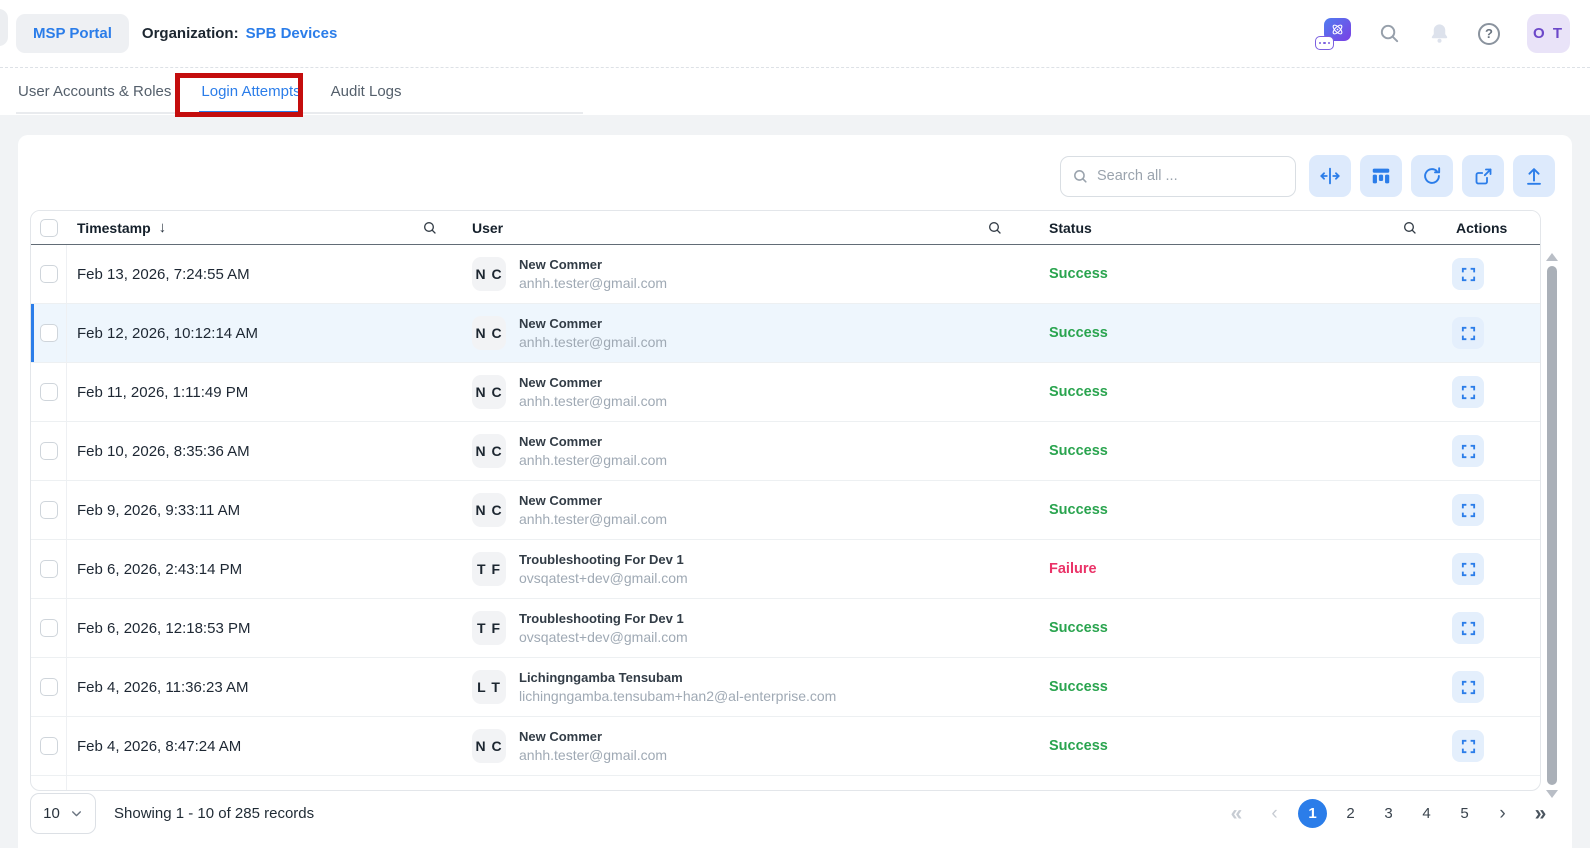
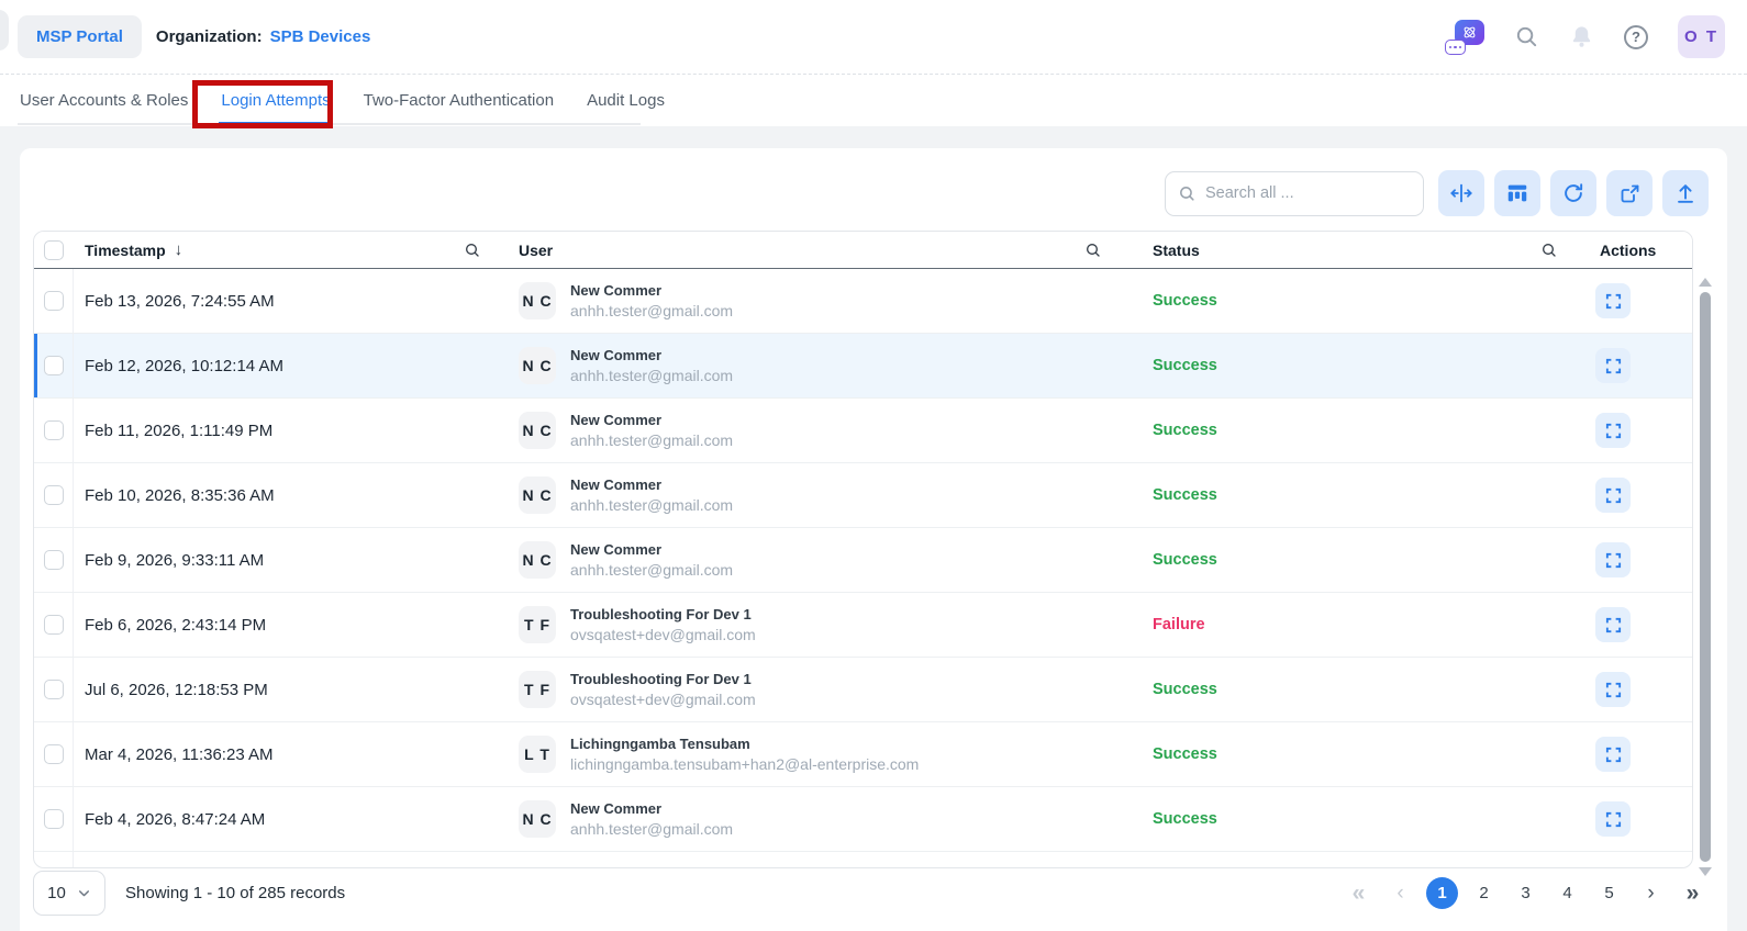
  MSP Portal
  Organization:
  SPB Devices
  ?
  O T
  User Accounts & Roles
  Login Attempts
+ Two-Factor Authentication
  Audit Logs
  Search all ...
  Timestamp
  ↓
  User
  Status
  Actions
  Feb 13, 2026, 7:24:55 AM
  N C
  New Commer
  anhh.tester@gmail.com
  Success
  Feb 12, 2026, 10:12:14 AM
  N C
  New Commer
  anhh.tester@gmail.com
  Success
  Feb 11, 2026, 1:11:49 PM
  N C
  New Commer
  anhh.tester@gmail.com
  Success
  Feb 10, 2026, 8:35:36 AM
  N C
  New Commer
  anhh.tester@gmail.com
  Success
  Feb 9, 2026, 9:33:11 AM
  N C
  New Commer
  anhh.tester@gmail.com
  Success
  Feb 6, 2026, 2:43:14 PM
  T F
  Troubleshooting For Dev 1
  ovsqatest+dev@gmail.com
  Failure
- Feb 6, 2026, 12:18:53 PM
+ Jul 6, 2026, 12:18:53 PM
  T F
  Troubleshooting For Dev 1
  ovsqatest+dev@gmail.com
  Success
- Feb 4, 2026, 11:36:23 AM
+ Mar 4, 2026, 11:36:23 AM
  L T
  Lichingngamba Tensubam
  lichingngamba.tensubam+han2@al-enterprise.com
  Success
  Feb 4, 2026, 8:47:24 AM
  N C
  New Commer
  anhh.tester@gmail.com
  Success
  10
  Showing 1 - 10 of 285 records
  «
  ‹
  1
  2
  3
  4
  5
  ›
  »
